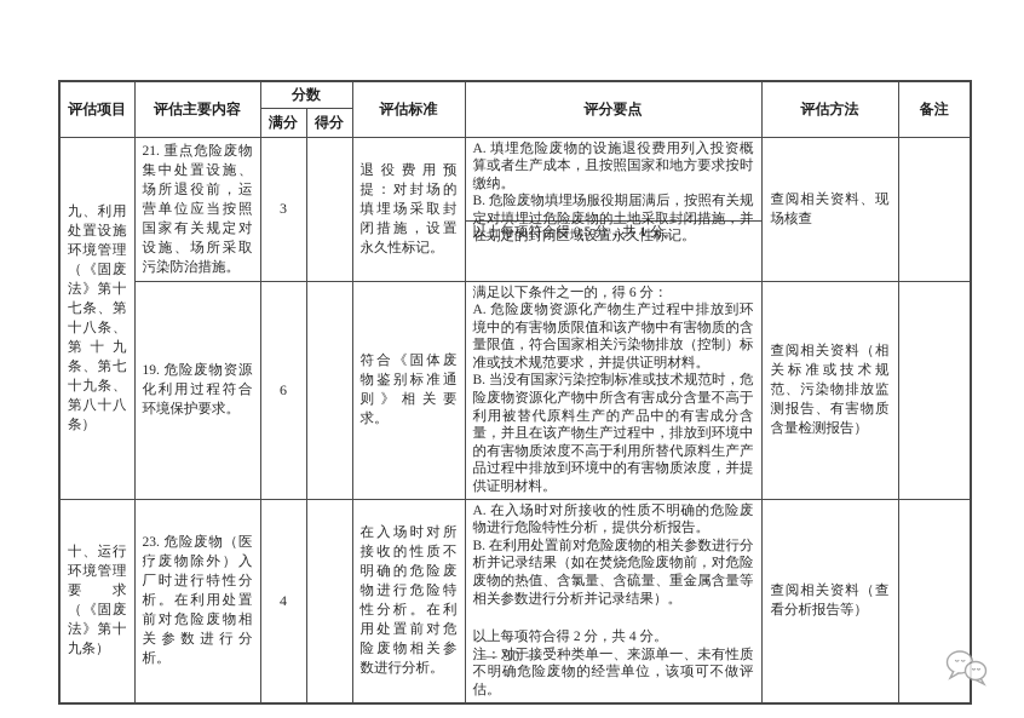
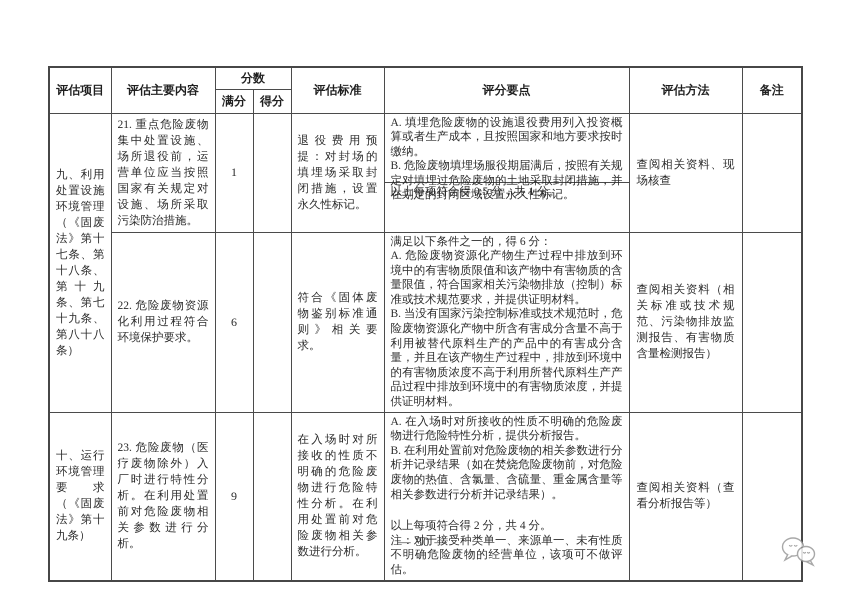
  评估项目	评估主要内容	分数	评估标准	评分要点	评估方法	备注
  满分	得分
- 九、利用处置设施环境管理（《固废法》第十七条、第十八条、第十九条、第七十九条、第八十八条）	21. 重点危险废物集中处置设施、场所退役前，运营单位应当按照国家有关规定对设施、场所采取污染防治措施。	3		退役费用预提：对封场的填埋场采取封闭措施，设置永久性标记。	A. 填埋危险废物的设施退役费用列入投资概算或者生产成本，且按照国家和地方要求按时缴纳。 B. 危险废物填埋场服役期届满后，按照有关规定对填埋过危险废物的土地采取封闭措施，并在划定的封闭区域设置永久性标记。 以上每项符合得 0.5 分，共 1 分。	查阅相关资料、现场核查
+ 九、利用处置设施环境管理（《固废法》第十七条、第十八条、第十九条、第七十九条、第八十八条）	21. 重点危险废物集中处置设施、场所退役前，运营单位应当按照国家有关规定对设施、场所采取污染防治措施。	1		退役费用预提：对封场的填埋场采取封闭措施，设置永久性标记。	A. 填埋危险废物的设施退役费用列入投资概算或者生产成本，且按照国家和地方要求按时缴纳。 B. 危险废物填埋场服役期届满后，按照有关规定对填埋过危险废物的土地采取封闭措施，并在划定的封闭区域设置永久性标记。 以上每项符合得 0.5 分，共 1 分。	查阅相关资料、现场核查
- 19. 危险废物资源化利用过程符合环境保护要求。	6		符合《固体废物鉴别标准通则》相关要求。	满足以下条件之一的，得 6 分： A. 危险废物资源化产物生产过程中排放到环境中的有害物质限值和该产物中有害物质的含量限值，符合国家相关污染物排放（控制）标准或技术规范要求，并提供证明材料。 B. 当没有国家污染控制标准或技术规范时，危险废物资源化产物中所含有害成分含量不高于利用被替代原料生产的产品中的有害成分含量，并且在该产物生产过程中，排放到环境中的有害物质浓度不高于利用所替代原料生产产品过程中排放到环境中的有害物质浓度，并提供证明材料。	查阅相关资料（相关标准或技术规范、污染物排放监测报告、有害物质含量检测报告）
+ 22. 危险废物资源化利用过程符合环境保护要求。	6		符合《固体废物鉴别标准通则》相关要求。	满足以下条件之一的，得 6 分： A. 危险废物资源化产物生产过程中排放到环境中的有害物质限值和该产物中有害物质的含量限值，符合国家相关污染物排放（控制）标准或技术规范要求，并提供证明材料。 B. 当没有国家污染控制标准或技术规范时，危险废物资源化产物中所含有害成分含量不高于利用被替代原料生产的产品中的有害成分含量，并且在该产物生产过程中，排放到环境中的有害物质浓度不高于利用所替代原料生产产品过程中排放到环境中的有害物质浓度，并提供证明材料。	查阅相关资料（相关标准或技术规范、污染物排放监测报告、有害物质含量检测报告）
- 十、运行环境管理要求（《固废法》第十九条）	23. 危险废物（医疗废物除外）入厂时进行特性分析。在利用处置前对危险废物相关参数进行分析。	4		在入场时对所接收的性质不明确的危险废物进行危险特性分析。在利用处置前对危险废物相关参数进行分析。	A. 在入场时对所接收的性质不明确的危险废物进行危险特性分析，提供分析报告。 B. 在利用处置前对危险废物的相关参数进行分析并记录结果（如在焚烧危险废物前，对危险废物的热值、含氯量、含硫量、重金属含量等相关参数进行分析并记录结果）。 以上每项符合得 2 分，共 4 分。 注：对于接受种类单一、来源单一、未有性质不明确危险废物的经营单位，该项可不做评估。	查阅相关资料（查看分析报告等）
+ 十、运行环境管理要求（《固废法》第十九条）	23. 危险废物（医疗废物除外）入厂时进行特性分析。在利用处置前对危险废物相关参数进行分析。	9		在入场时对所接收的性质不明确的危险废物进行危险特性分析。在利用处置前对危险废物相关参数进行分析。	A. 在入场时对所接收的性质不明确的危险废物进行危险特性分析，提供分析报告。 B. 在利用处置前对危险废物的相关参数进行分析并记录结果（如在焚烧危险废物前，对危险废物的热值、含氯量、含硫量、重金属含量等相关参数进行分析并记录结果）。 以上每项符合得 2 分，共 4 分。 注：对于接受种类单一、来源单一、未有性质不明确危险废物的经营单位，该项可不做评估。	查阅相关资料（查看分析报告等）
  — 30 —
